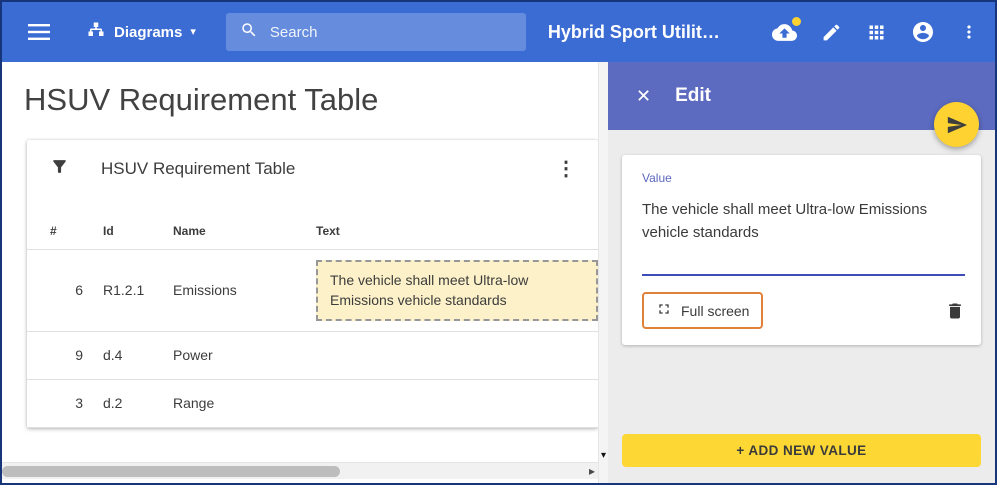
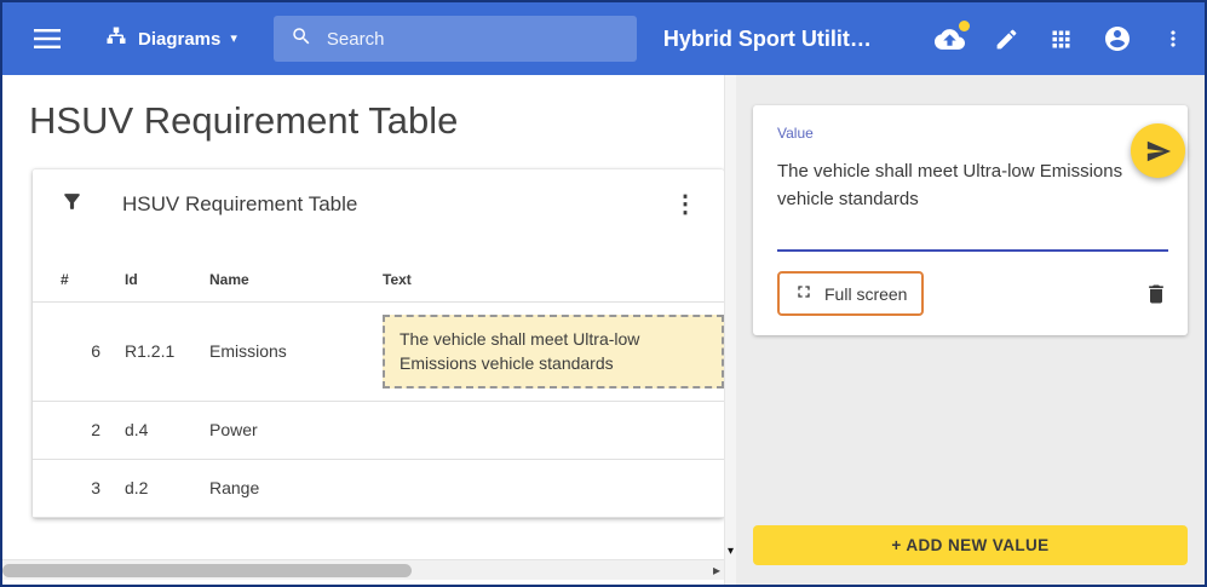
  Diagrams
  ▾
  Search
  Hybrid Sport Utilit…
  HSUV Requirement Table
  HSUV Requirement Table
  ⋮
  #
  Id
  Name
  Text
  6
  R1.2.1
  Emissions
  The vehicle shall meet Ultra-low Emissions vehicle standards
- 9
+ 2
  d.4
  Power
  3
  d.2
  Range
  ▸
  ▾
- ✕
- Edit
  Value
  The vehicle shall meet Ultra-low Emissions vehicle standards
  Full screen
  + ADD NEW VALUE
